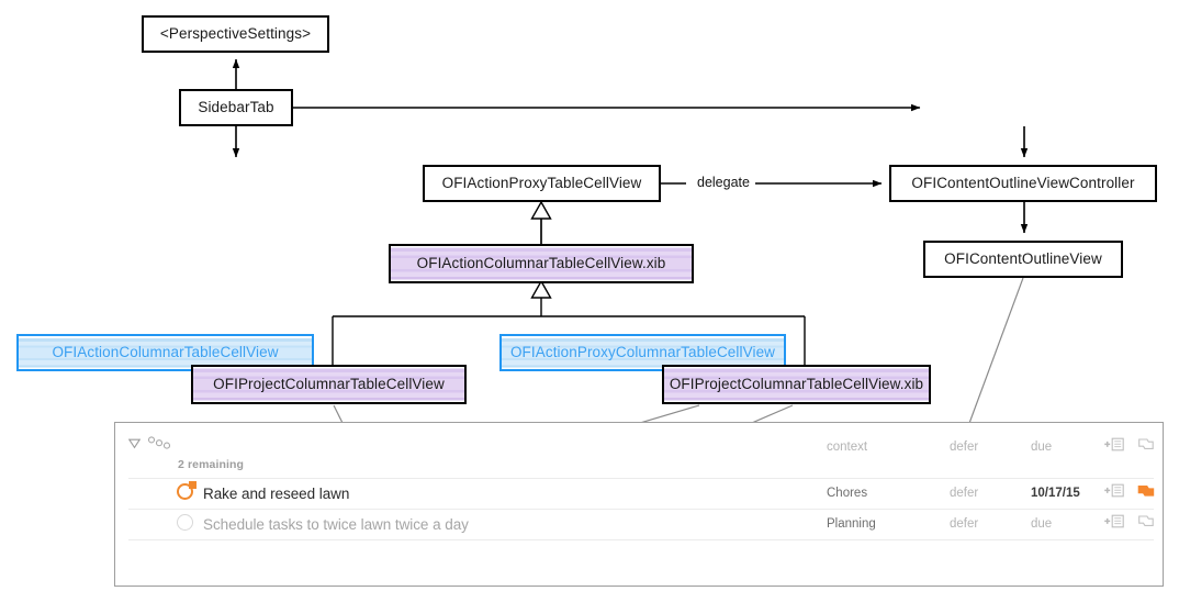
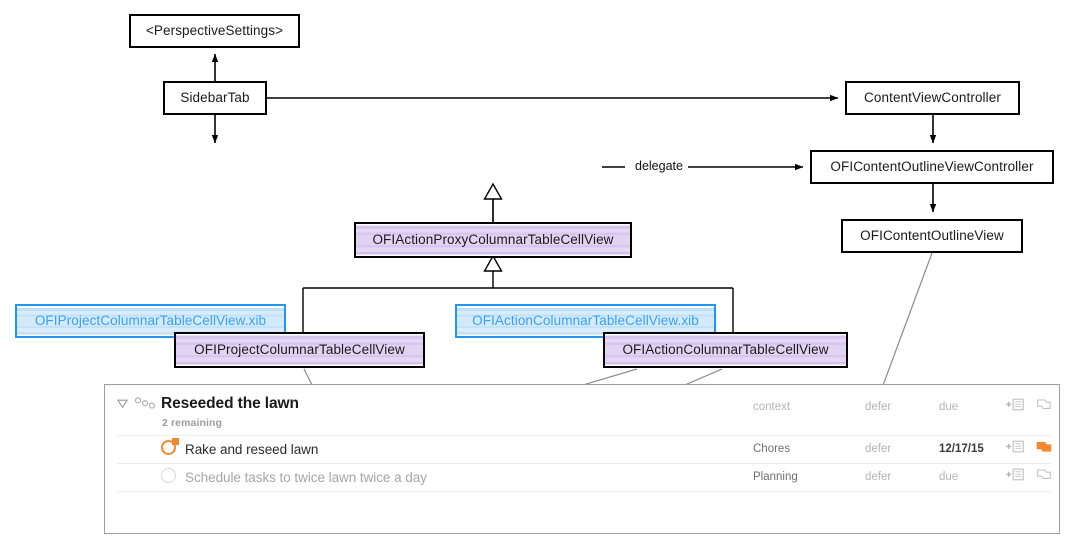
  <PerspectiveSettings>
  SidebarTab
+ ContentViewController
  OFIContentOutlineViewController
  OFIContentOutlineView
- OFIActionProxyTableCellView
- OFIActionColumnarTableCellView.xib
+ OFIActionProxyColumnarTableCellView
- OFIActionColumnarTableCellView
+ OFIProjectColumnarTableCellView.xib
- OFIActionProxyColumnarTableCellView
+ OFIActionColumnarTableCellView.xib
  OFIProjectColumnarTableCellView
- OFIProjectColumnarTableCellView.xib
+ OFIActionColumnarTableCellView
  delegate
+ Reseeded the lawn
  2 remaining
  context
  defer
  due
  Rake and reseed lawn
  Chores
  defer
- 10/17/15
+ 12/17/15
  Schedule tasks to twice lawn twice a day
  Planning
  defer
  due
